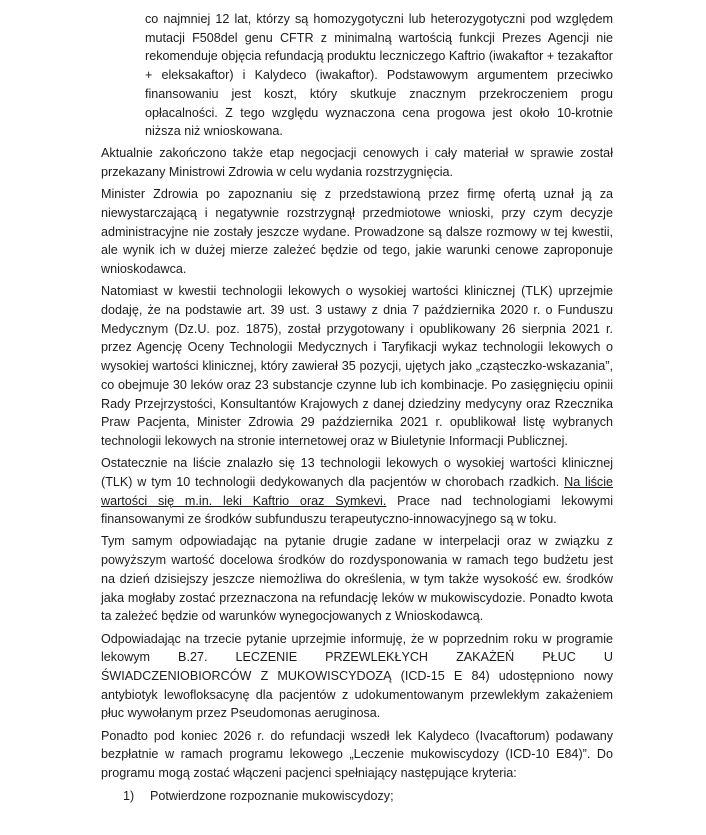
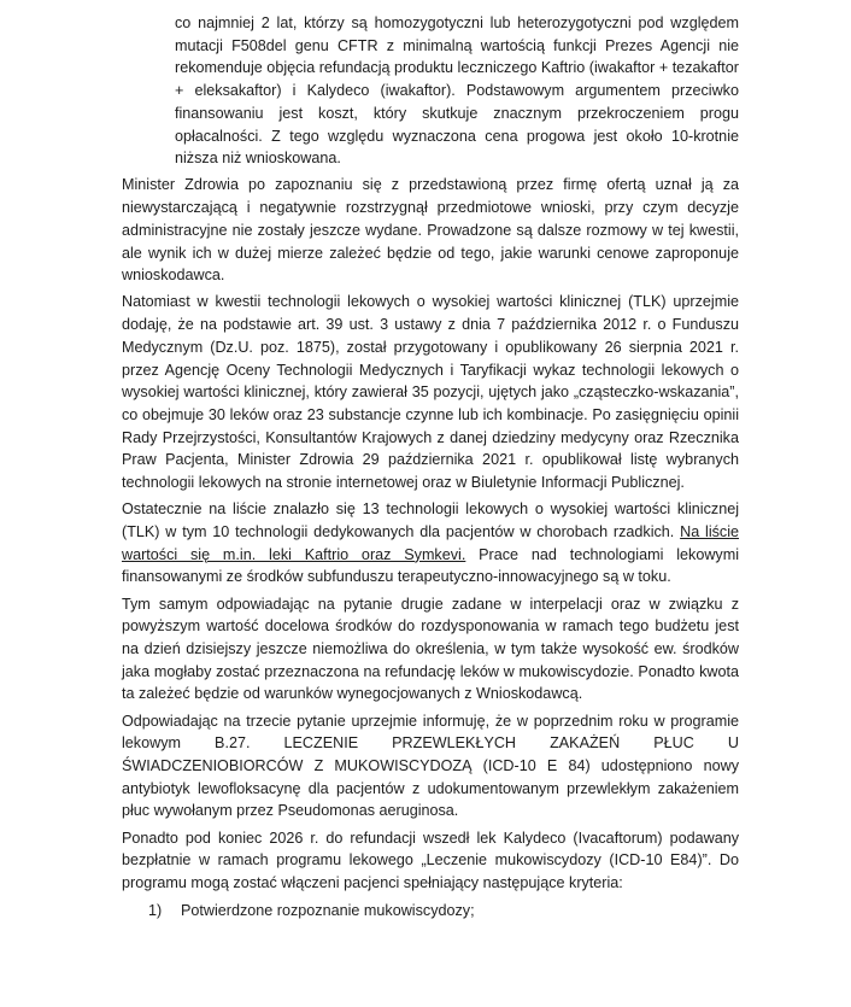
- co najmniej 12 lat, którzy są homozygotyczni lub heterozygotyczni pod względem mutacji F508del genu CFTR z minimalną wartością funkcji Prezes Agencji nie rekomenduje objęcia refundacją produktu leczniczego Kaftrio (iwakaftor + tezakaftor + eleksakaftor) i Kalydeco (iwakaftor). Podstawowym argumentem przeciwko finansowaniu jest koszt, który skutkuje znacznym przekroczeniem progu opłacalności. Z tego względu wyznaczona cena progowa jest około 10-krotnie niższa niż wnioskowana.
+ co najmniej 2 lat, którzy są homozygotyczni lub heterozygotyczni pod względem mutacji F508del genu CFTR z minimalną wartością funkcji Prezes Agencji nie rekomenduje objęcia refundacją produktu leczniczego Kaftrio (iwakaftor + tezakaftor + eleksakaftor) i Kalydeco (iwakaftor). Podstawowym argumentem przeciwko finansowaniu jest koszt, który skutkuje znacznym przekroczeniem progu opłacalności. Z tego względu wyznaczona cena progowa jest około 10-krotnie niższa niż wnioskowana.
- Aktualnie zakończono także etap negocjacji cenowych i cały materiał w sprawie został przekazany Ministrowi Zdrowia w celu wydania rozstrzygnięcia.
  Minister Zdrowia po zapoznaniu się z przedstawioną przez firmę ofertą uznał ją za niewystarczającą i negatywnie rozstrzygnął przedmiotowe wnioski, przy czym decyzje administracyjne nie zostały jeszcze wydane. Prowadzone są dalsze rozmowy w tej kwestii, ale wynik ich w dużej mierze zależeć będzie od tego, jakie warunki cenowe zaproponuje wnioskodawca.
- Natomiast w kwestii technologii lekowych o wysokiej wartości klinicznej (TLK) uprzejmie dodaję, że na podstawie art. 39 ust. 3 ustawy z dnia 7 października 2020 r. o Funduszu Medycznym (Dz.U. poz. 1875), został przygotowany i opublikowany 26 sierpnia 2021 r. przez Agencję Oceny Technologii Medycznych i Taryfikacji wykaz technologii lekowych o wysokiej wartości klinicznej, który zawierał 35 pozycji, ujętych jako „cząsteczko-wskazania”, co obejmuje 30 leków oraz 23 substancje czynne lub ich kombinacje. Po zasięgnięciu opinii Rady Przejrzystości, Konsultantów Krajowych z danej dziedziny medycyny oraz Rzecznika Praw Pacjenta, Minister Zdrowia 29 października 2021 r. opublikował listę wybranych technologii lekowych na stronie internetowej oraz w Biuletynie Informacji Publicznej.
+ Natomiast w kwestii technologii lekowych o wysokiej wartości klinicznej (TLK) uprzejmie dodaję, że na podstawie art. 39 ust. 3 ustawy z dnia 7 października 2012 r. o Funduszu Medycznym (Dz.U. poz. 1875), został przygotowany i opublikowany 26 sierpnia 2021 r. przez Agencję Oceny Technologii Medycznych i Taryfikacji wykaz technologii lekowych o wysokiej wartości klinicznej, który zawierał 35 pozycji, ujętych jako „cząsteczko-wskazania”, co obejmuje 30 leków oraz 23 substancje czynne lub ich kombinacje. Po zasięgnięciu opinii Rady Przejrzystości, Konsultantów Krajowych z danej dziedziny medycyny oraz Rzecznika Praw Pacjenta, Minister Zdrowia 29 października 2021 r. opublikował listę wybranych technologii lekowych na stronie internetowej oraz w Biuletynie Informacji Publicznej.
  Ostatecznie na liście znalazło się 13 technologii lekowych o wysokiej wartości klinicznej (TLK) w tym 10 technologii dedykowanych dla pacjentów w chorobach rzadkich. Na liście wartości się m.in. leki Kaftrio oraz Symkevi. Prace nad technologiami lekowymi finansowanymi ze środków subfunduszu terapeutyczno-innowacyjnego są w toku.
  Tym samym odpowiadając na pytanie drugie zadane w interpelacji oraz w związku z powyższym wartość docelowa środków do rozdysponowania w ramach tego budżetu jest na dzień dzisiejszy jeszcze niemożliwa do określenia, w tym także wysokość ew. środków jaka mogłaby zostać przeznaczona na refundację leków w mukowiscydozie. Ponadto kwota ta zależeć będzie od warunków wynegocjowanych z Wnioskodawcą.
- Odpowiadając na trzecie pytanie uprzejmie informuję, że w poprzednim roku w programie lekowym B.27. LECZENIE PRZEWLEKŁYCH ZAKAŻEŃ PŁUC U ŚWIADCZENIOBIORCÓW Z MUKOWISCYDOZĄ (ICD-15 E 84) udostępniono nowy antybiotyk lewofloksacynę dla pacjentów z udokumentowanym przewlekłym zakażeniem płuc wywołanym przez Pseudomonas aeruginosa.
+ Odpowiadając na trzecie pytanie uprzejmie informuję, że w poprzednim roku w programie lekowym B.27. LECZENIE PRZEWLEKŁYCH ZAKAŻEŃ PŁUC U ŚWIADCZENIOBIORCÓW Z MUKOWISCYDOZĄ (ICD-10 E 84) udostępniono nowy antybiotyk lewofloksacynę dla pacjentów z udokumentowanym przewlekłym zakażeniem płuc wywołanym przez Pseudomonas aeruginosa.
  Ponadto pod koniec 2026 r. do refundacji wszedł lek Kalydeco (Ivacaftorum) podawany bezpłatnie w ramach programu lekowego „Leczenie mukowiscydozy (ICD-10 E84)”. Do programu mogą zostać włączeni pacjenci spełniający następujące kryteria:
  1)
  Potwierdzone rozpoznanie mukowiscydozy;
